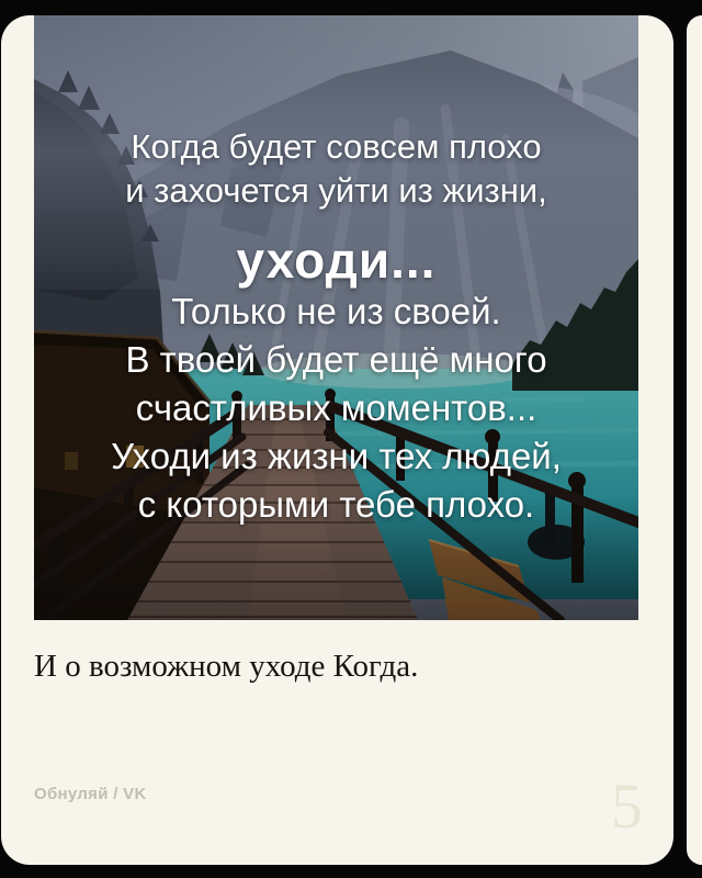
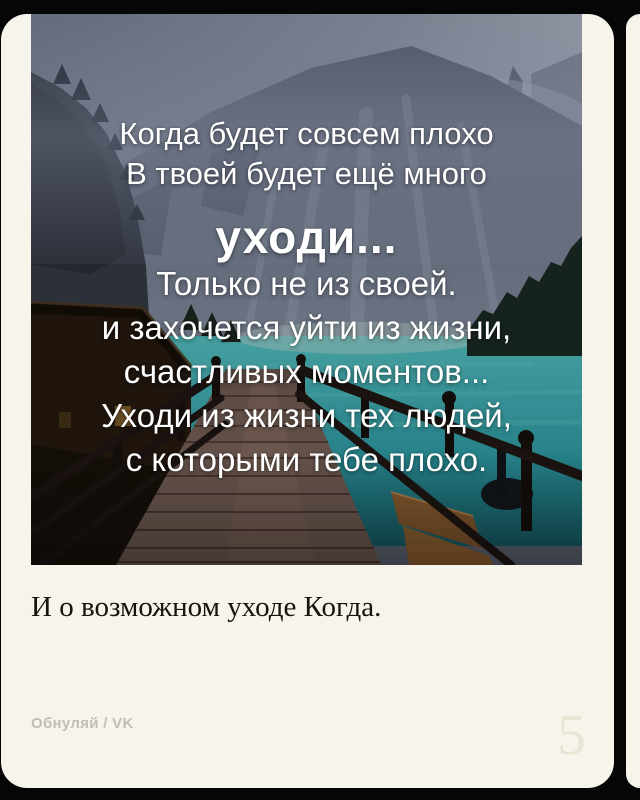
  Когда будет совсем плохо
- и захочется уйти из жизни,
+ В твоей будет ещё много
  уходи...
  Только не из своей.
- В твоей будет ещё много
+ и захочется уйти из жизни,
  счастливых моментов...
  Уходи из жизни тех людей,
  с которыми тебе плохо.
  И о возможном уходе Когда.
  Обнуляй / VK
